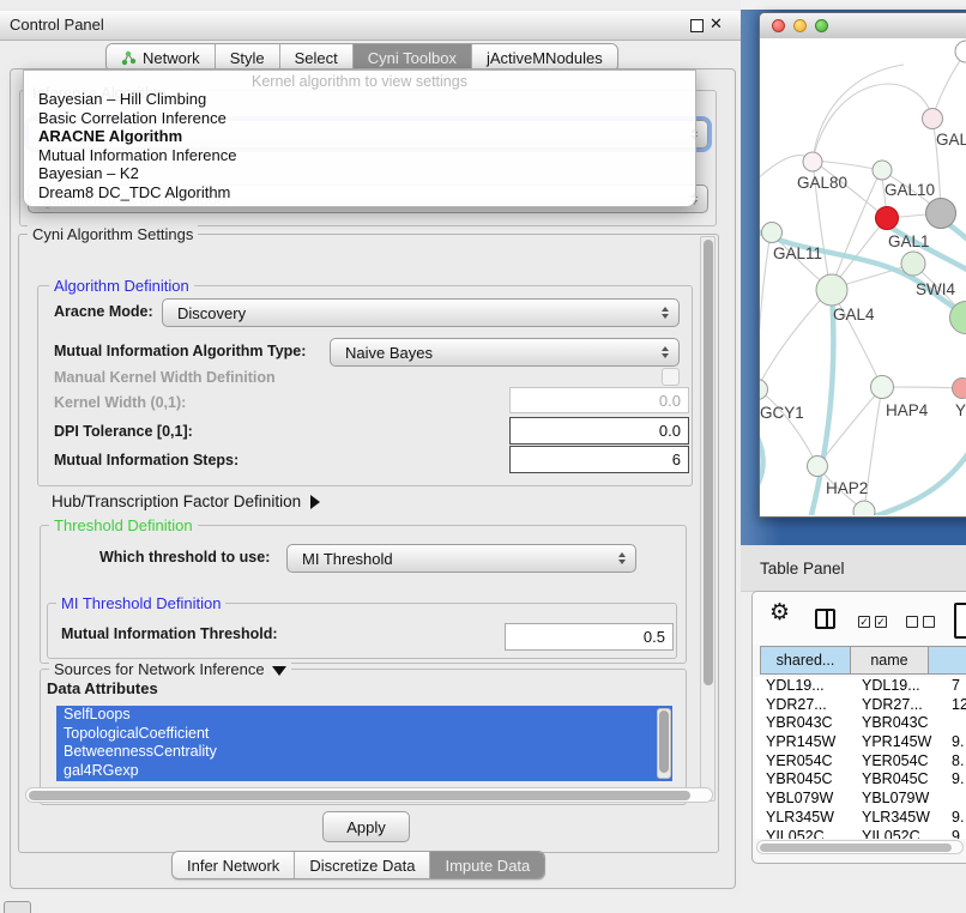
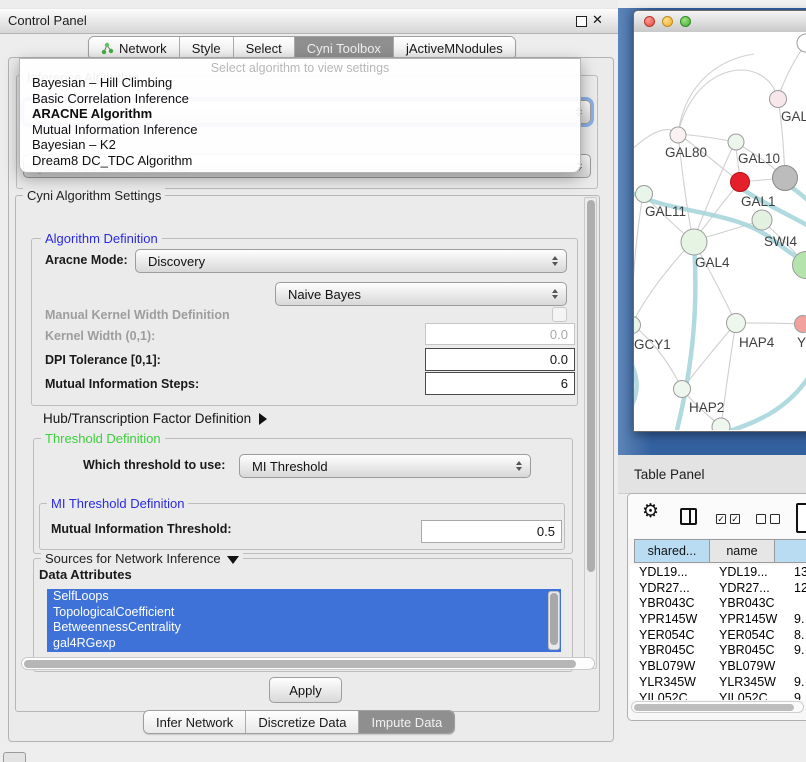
  Control Panel
  ✕
  Network
  Style
  Select
  Cyni Toolbox
  jActiveMNodules
- Kernel algorithm to view settings
+ Select algorithm to view settings
  Bayesian – Hill Climbing
  Basic Correlation Inference
  ARACNE Algorithm
  Mutual Information Inference
  Bayesian – K2
  Dream8 DC_TDC Algorithm
  Cyni Algorithm Settings
  Algorithm Definition
  Aracne Mode:
  Discovery
- Mutual Information Algorithm Type:
  Naive Bayes
  Manual Kernel Width Definition
  Kernel Width (0,1):
  0.0
  DPI Tolerance [0,1]:
  0.0
  Mutual Information Steps:
  6
  Hub/Transcription Factor Definition
  Threshold Definition
  Which threshold to use:
  MI Threshold
  MI Threshold Definition
  Mutual Information Threshold:
  0.5
  Sources for Network Inference
  Data Attributes
  SelfLoops
  TopologicalCoefficient
  BetweennessCentrality
  gal4RGexp
  Apply
  Infer Network
  Discretize Data
  Impute Data
  GAL
  GAL80
  GAL10
  GAL1
  GAL11
  SWI4
  GAL4
  GCY1
  HAP4
  Y
  HAP2
  Table Panel
  ⚙
  ✓
  ✓
  shared...
  name
  YDL19...
  YDL19...
- 7
+ 13
  YDR27...
  YDR27...
  12
  YBR043C
  YBR043C
  YPR145W
  YPR145W
  9.
  YER054C
  YER054C
  8.
  YBR045C
  YBR045C
  9.
  YBL079W
  YBL079W
  YLR345W
  YLR345W
  9.
  YIL052C
  YIL052C
  9.
